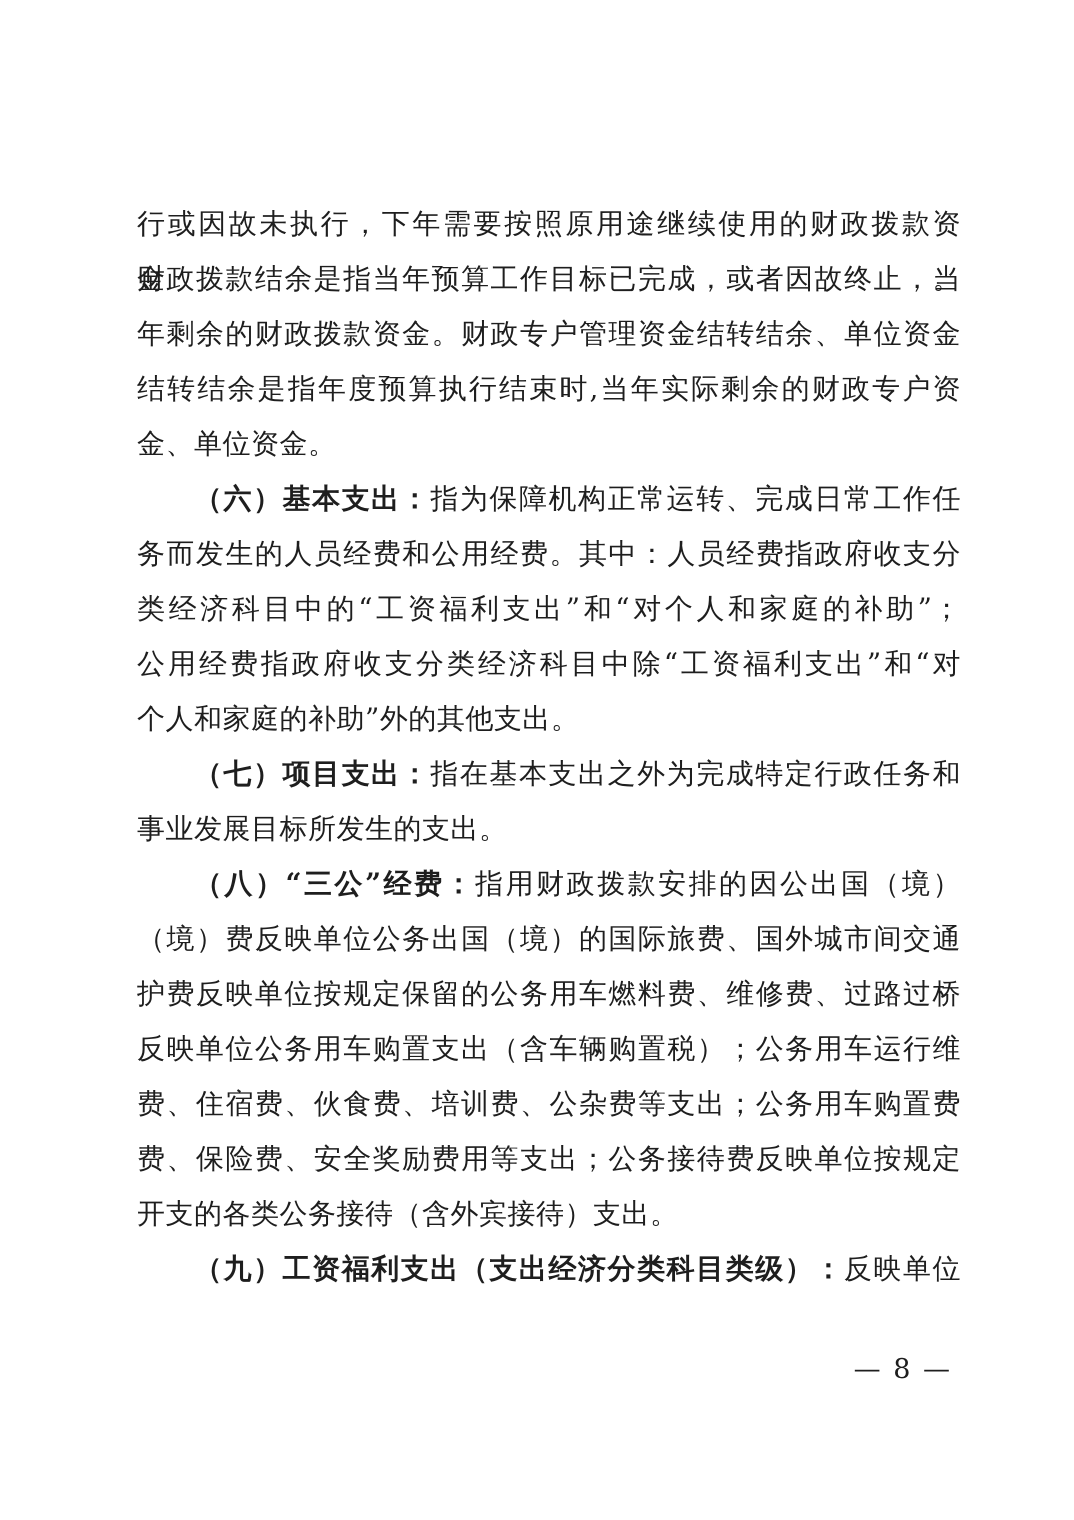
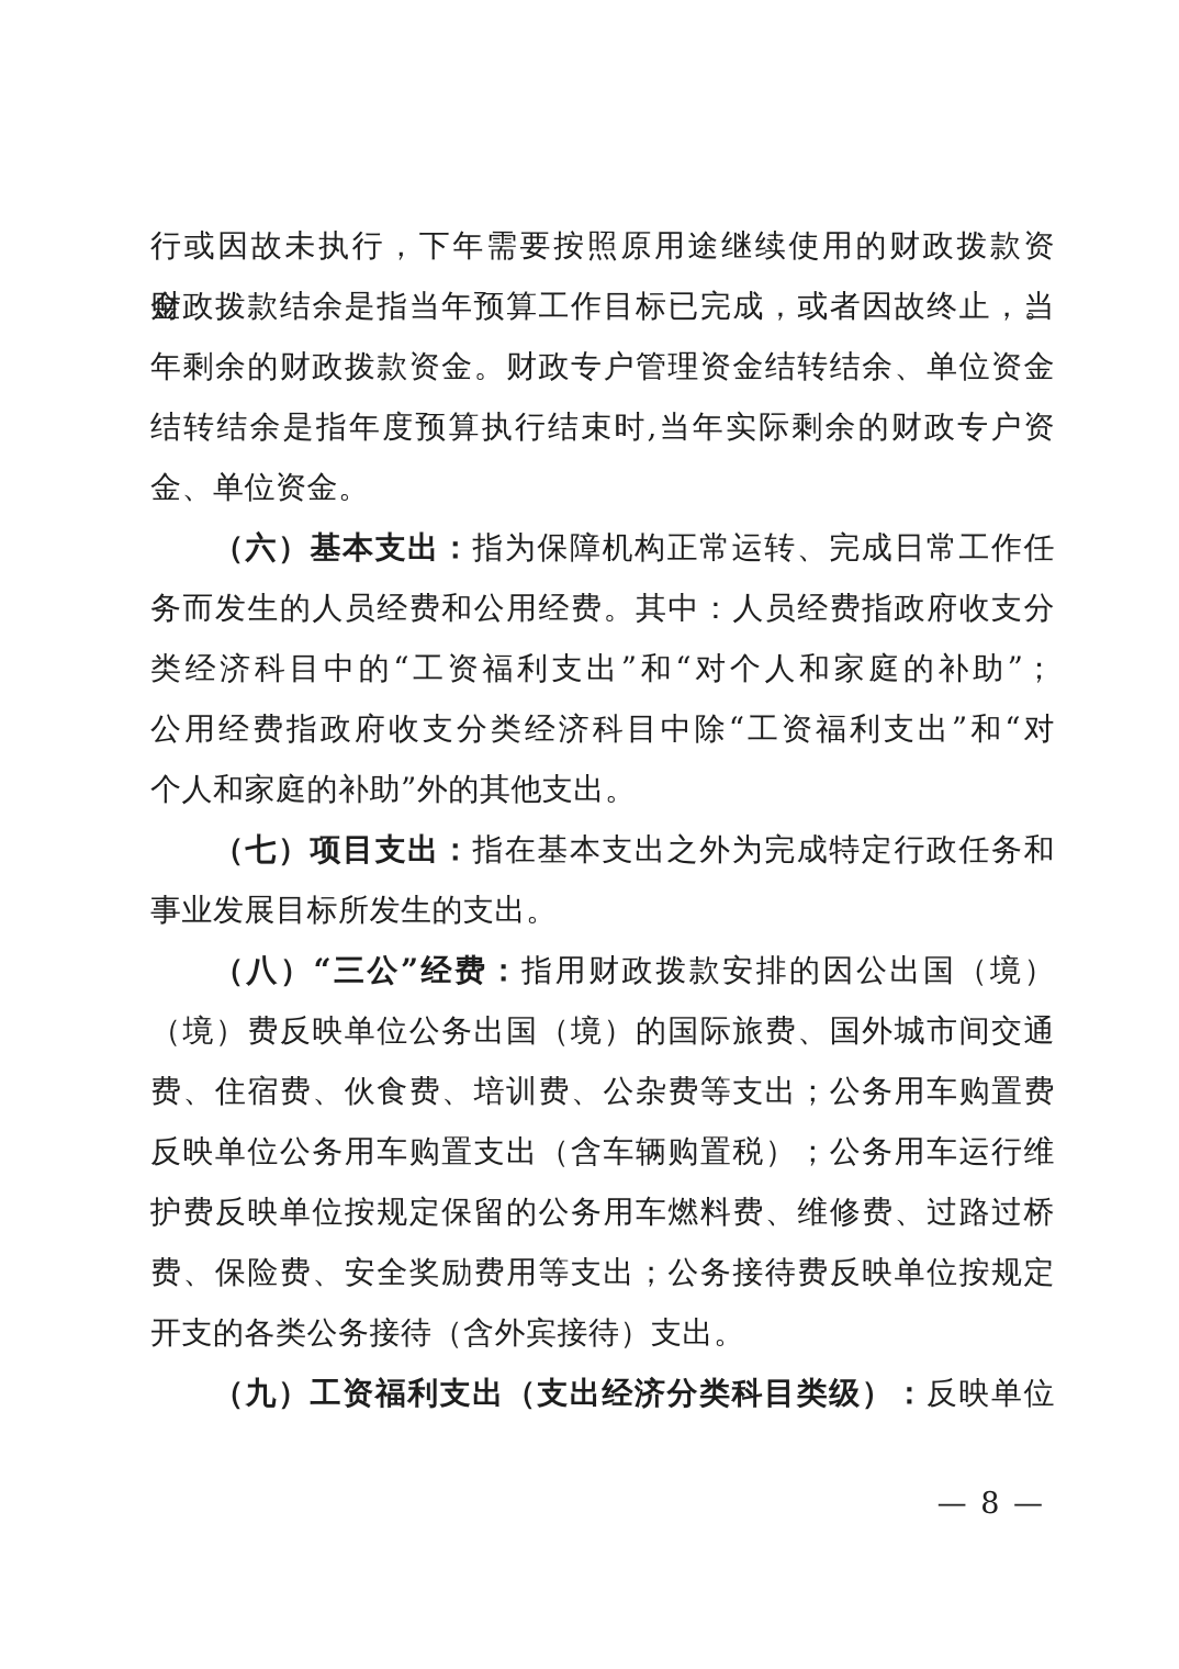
  行或因故未执行，下年需要按照原用途继续使用的财政拨款资金。
  财政拨款结余是指当年预算工作目标已完成，或者因故终止，当
  年剩余的财政拨款资金。财政专户管理资金结转结余、单位资金
  结转结余是指年度预算执行结束时,当年实际剩余的财政专户资
  金、单位资金。
  （六）基本支出：指为保障机构正常运转、完成日常工作任
  务而发生的人员经费和公用经费。其中：人员经费指政府收支分
  类经济科目中的“工资福利支出”和“对个人和家庭的补助”；
  公用经费指政府收支分类经济科目中除“工资福利支出”和“对
  个人和家庭的补助”外的其他支出。
  （七）项目支出：指在基本支出之外为完成特定行政任务和
  事业发展目标所发生的支出。
  （八）“三公”经费：指用财政拨款安排的因公出国（境）
  （境）费反映单位公务出国（境）的国际旅费、国外城市间交通
- 护费反映单位按规定保留的公务用车燃料费、维修费、过路过桥
+ 费、住宿费、伙食费、培训费、公杂费等支出；公务用车购置费
  反映单位公务用车购置支出（含车辆购置税）；公务用车运行维
- 费、住宿费、伙食费、培训费、公杂费等支出；公务用车购置费
+ 护费反映单位按规定保留的公务用车燃料费、维修费、过路过桥
  费、保险费、安全奖励费用等支出；公务接待费反映单位按规定
  开支的各类公务接待（含外宾接待）支出。
  （九）工资福利支出（支出经济分类科目类级）：反映单位
  — 8 —
